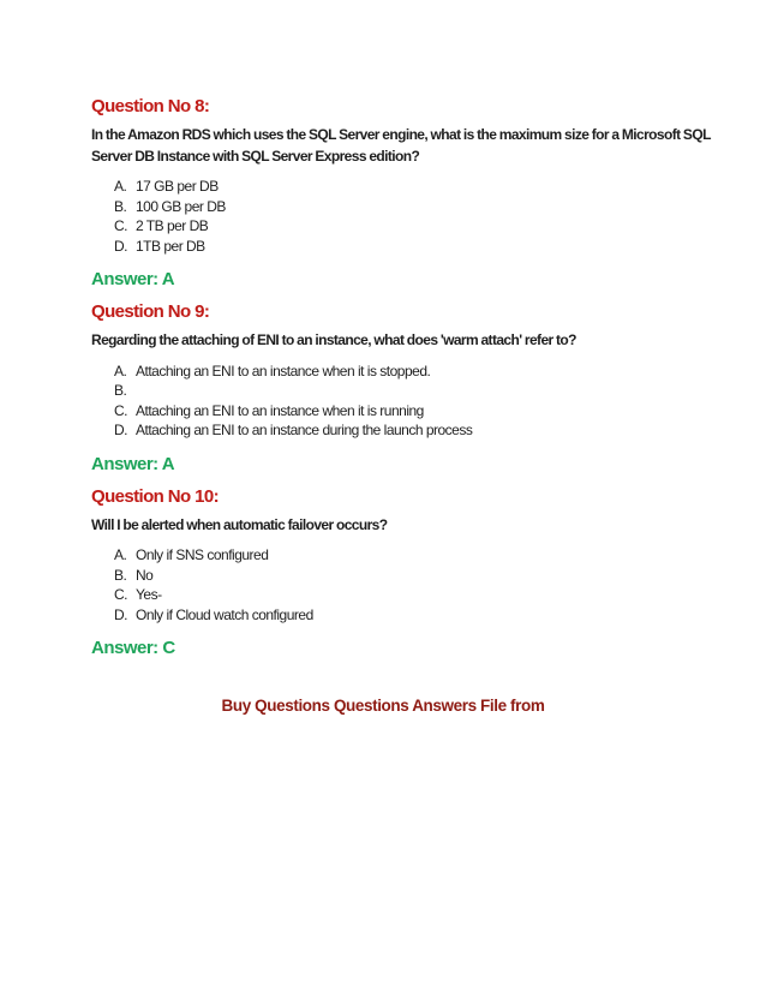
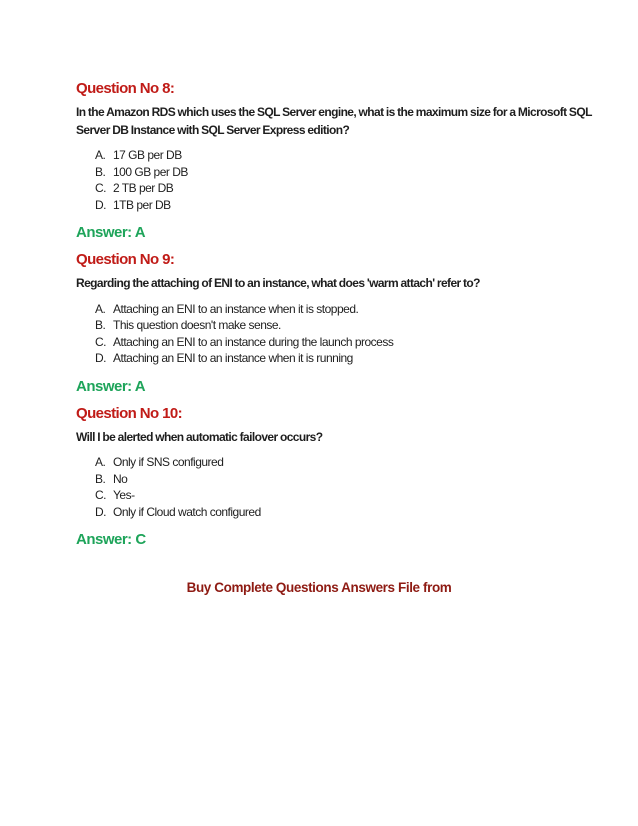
  Question No 8:
  In the Amazon RDS which uses the SQL Server engine, what is the maximum size for a Microsoft SQL Server DB Instance with SQL Server Express edition?
  A.
  17 GB per DB
  B.
  100 GB per DB
  C.
  2 TB per DB
  D.
  1TB per DB
  Answer: A
  Question No 9:
  Regarding the attaching of ENI to an instance, what does 'warm attach' refer to?
  A.
  Attaching an ENI to an instance when it is stopped.
  B.
+ This question doesn't make sense.
  C.
- Attaching an ENI to an instance when it is running
+ Attaching an ENI to an instance during the launch process
  D.
- Attaching an ENI to an instance during the launch process
+ Attaching an ENI to an instance when it is running
  Answer: A
  Question No 10:
  Will I be alerted when automatic failover occurs?
  A.
  Only if SNS configured
  B.
  No
  C.
  Yes-
  D.
  Only if Cloud watch configured
  Answer: C
- Buy Questions Questions Answers File from
+ Buy Complete Questions Answers File from
